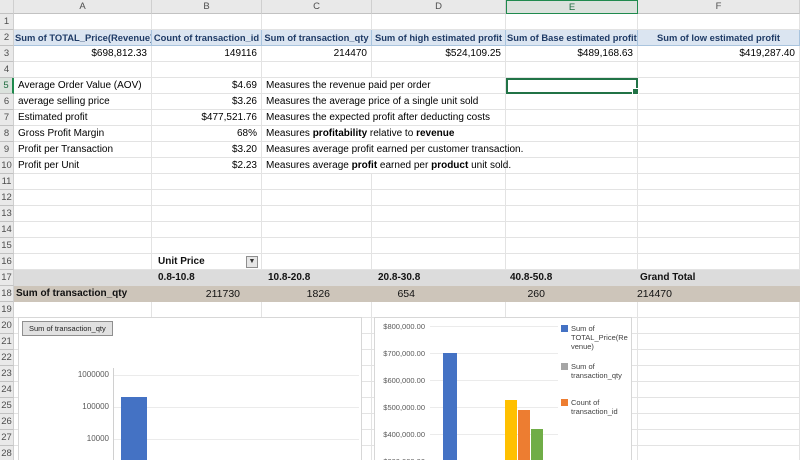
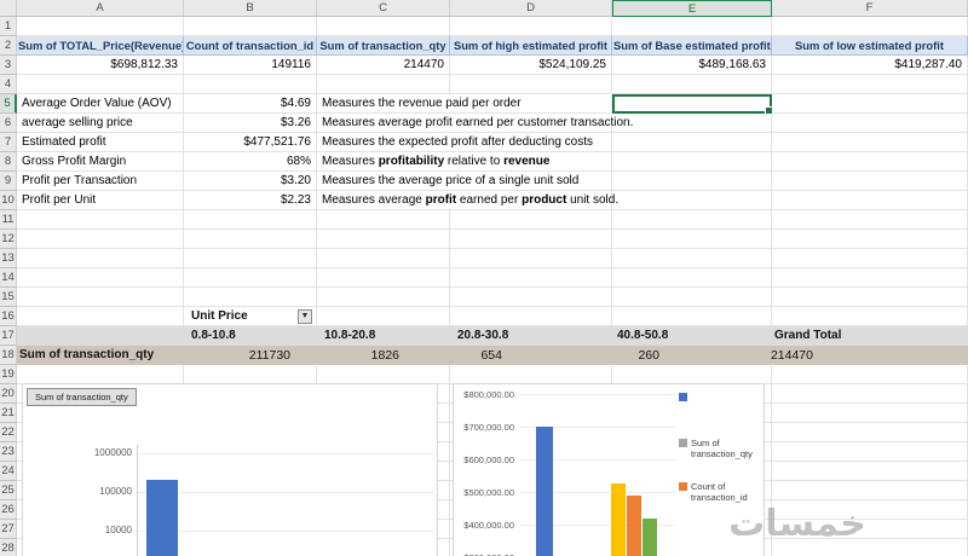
  A
  B
  C
  D
  E
  F
  1
  2
  3
  4
  5
  6
  7
  8
  9
  10
  11
  12
  13
  14
  15
  16
  17
  18
  19
  20
  21
  22
  23
  24
  25
  26
  27
  28
  Sum of TOTAL_Price(Revenue
  Count of transaction_id
  Sum of transaction_qty
  Sum of high estimated profit
  Sum of Base estimated profit
  Sum of low estimated profit
  $698,812.33
  149116
  214470
  $524,109.25
  $489,168.63
  $419,287.40
  Average Order Value (AOV)
  $4.69
  Measures the revenue paid per order
  average selling price
  $3.26
- Measures the average price of a single unit sold
+ Measures average profit earned per customer transaction.
  Estimated profit
  $477,521.76
  Measures the expected profit after deducting costs
  Gross Profit Margin
  68%
  Measures profitability relative to revenue
  Profit per Transaction
  $3.20
- Measures average profit earned per customer transaction.
+ Measures the average price of a single unit sold
  Profit per Unit
  $2.23
  Measures average profit earned per product unit sold.
  0.8-10.8
  10.8-20.8
  20.8-30.8
  40.8-50.8
  Grand Total
  Sum of transaction_qty
  211730
  1826
  654
  260
  214470
  Unit Price
  Sum of transaction_qty
  1000000
  100000
  10000
  $800,000.00
  $700,000.00
  $600,000.00
  $500,000.00
  $400,000.00
- Sum of TOTAL_Price(Revenue)
  Sum of transaction_qty
  Count of transaction_id
+ خمسات
